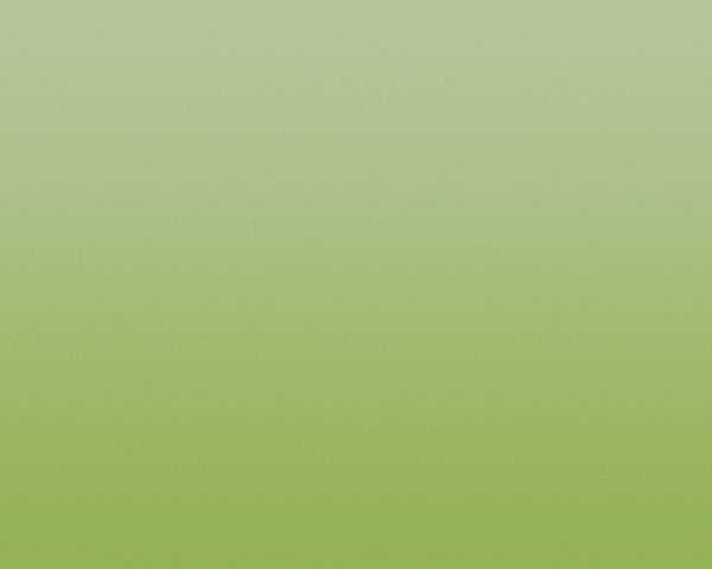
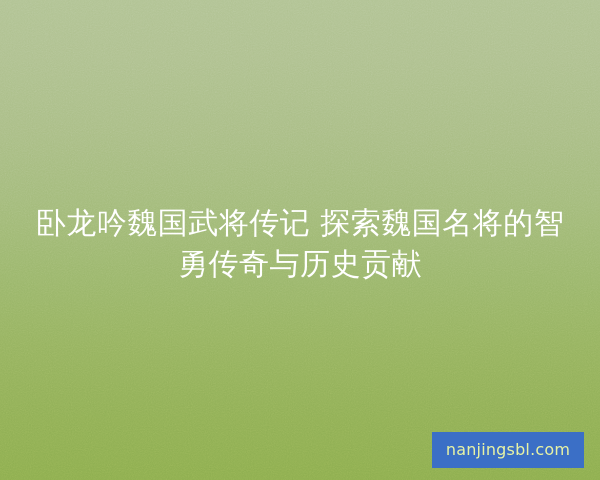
+ 卧龙吟魏国武将传记 探索魏国名将的智勇传奇与历史贡献
+ nanjingsbl.com
